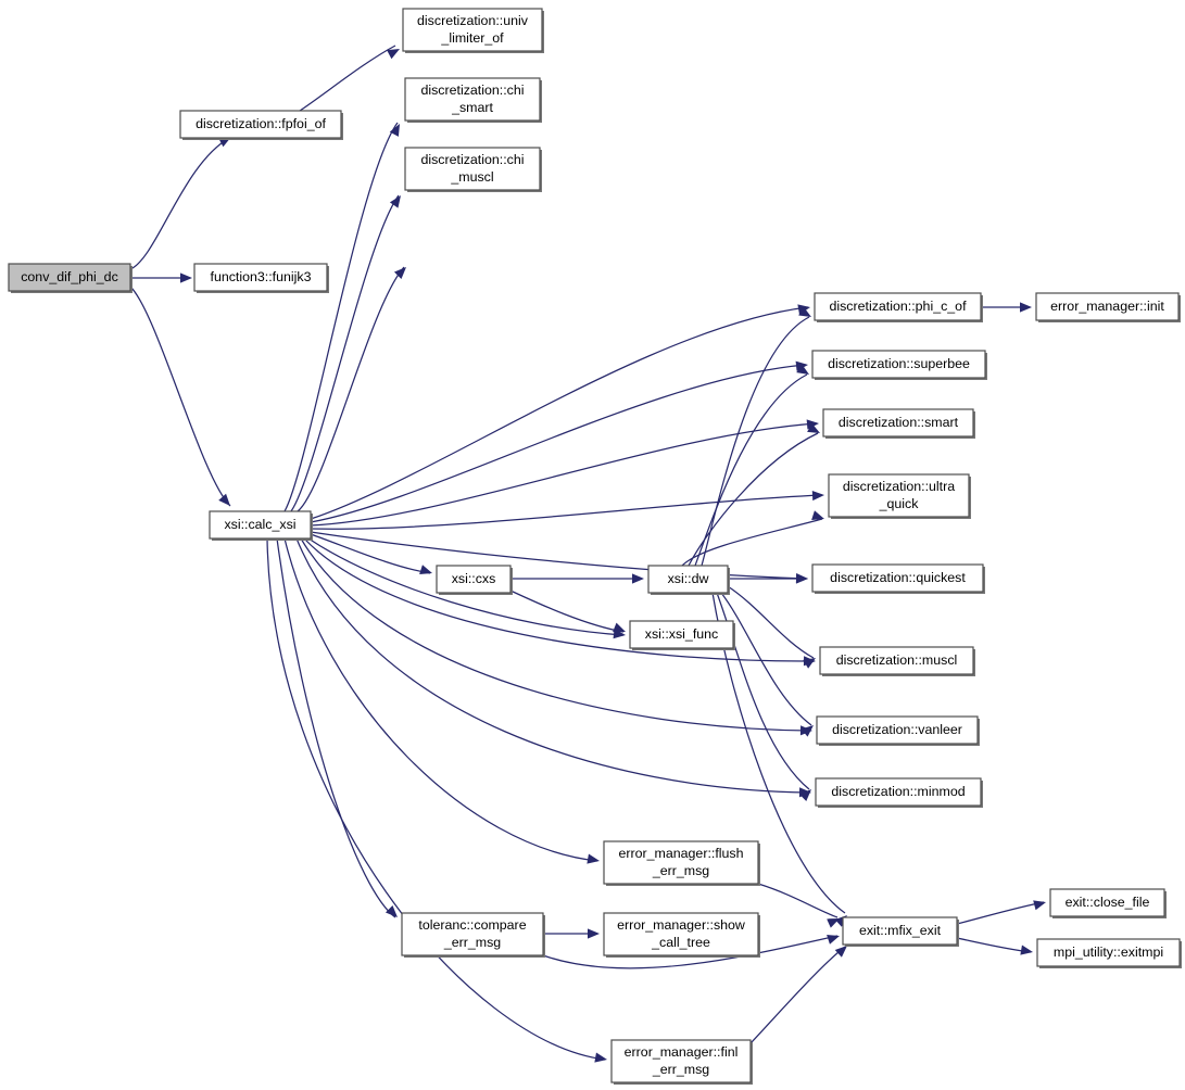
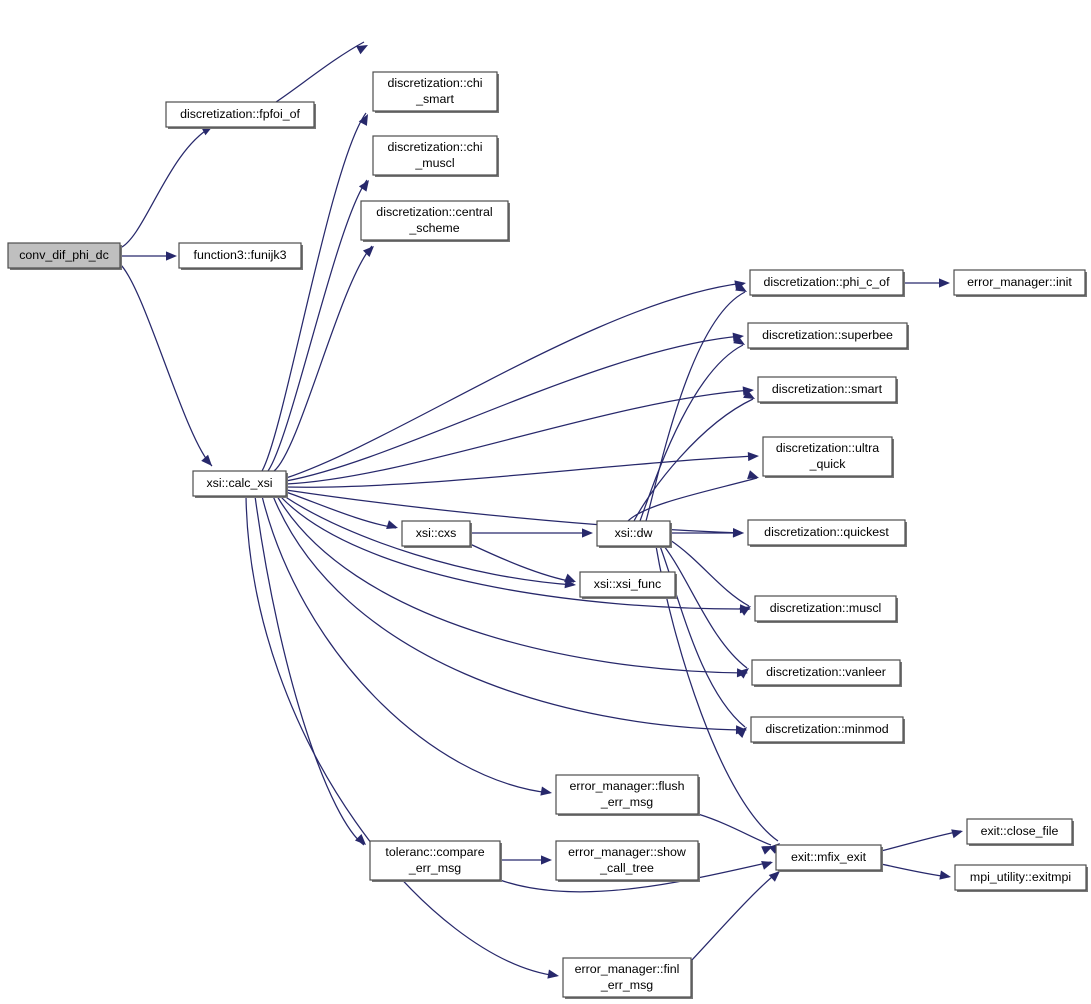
  conv_dif_phi_dc
  discretization::fpfoi_of
  function3::funijk3
- discretization::univ
- _limiter_of
  discretization::chi
  _smart
  discretization::chi
  _muscl
+ discretization::central
+ _scheme
  xsi::calc_xsi
  xsi::cxs
  xsi::dw
  xsi::xsi_func
  discretization::phi_c_of
  error_manager::init
  discretization::superbee
  discretization::smart
  discretization::ultra
  _quick
  discretization::quickest
  discretization::muscl
  discretization::vanleer
  discretization::minmod
  error_manager::flush
  _err_msg
  toleranc::compare
  _err_msg
  error_manager::show
  _call_tree
  exit::mfix_exit
  exit::close_file
  mpi_utility::exitmpi
  error_manager::finl
  _err_msg
